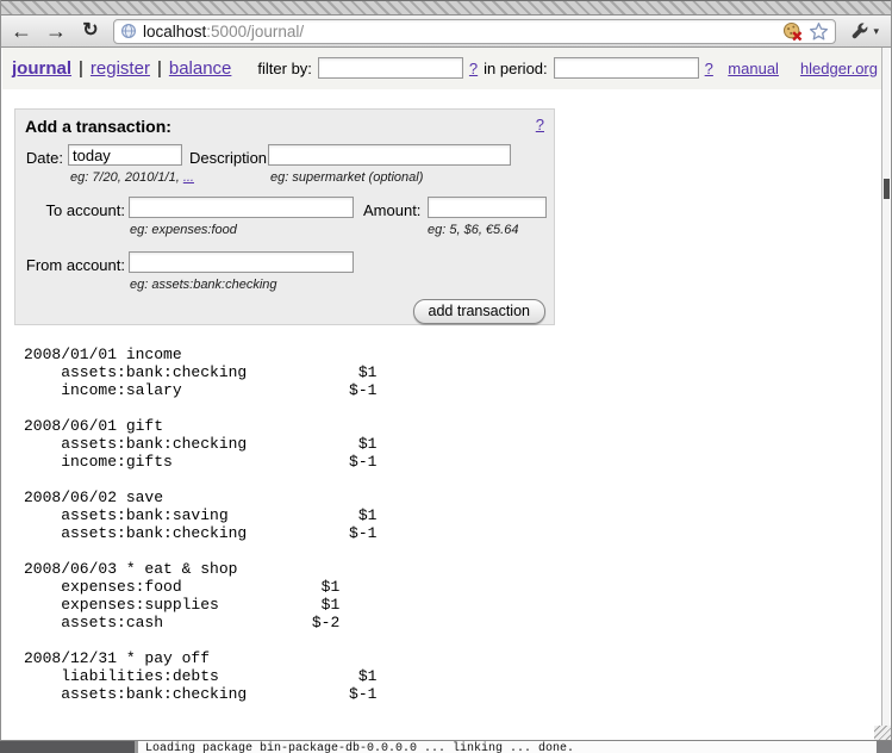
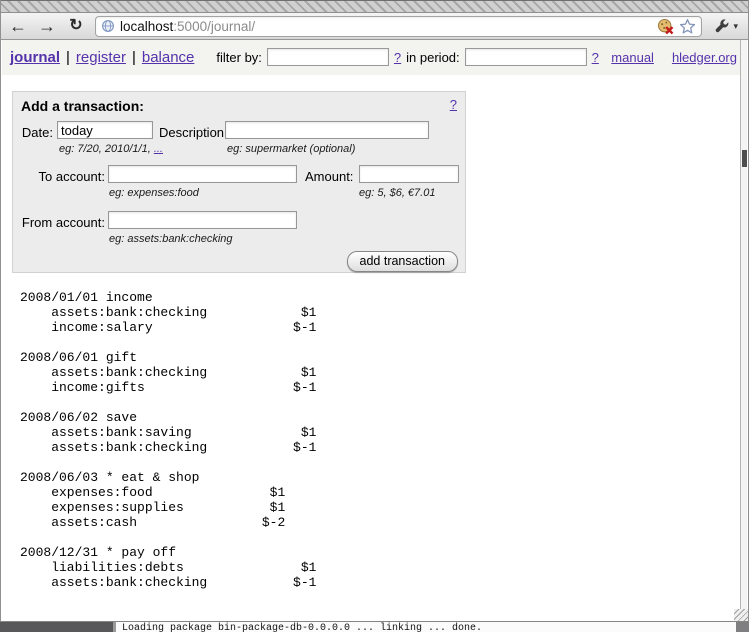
  ←
  →
  ↻
  localhost:5000/journal/
  ▾
  journal
  |
  register
  |
  balance
  filter by:
  ?
  in period:
  ?
  manual
  hledger.org
  Add a transaction:
  ?
  Date:
  today
  Description
  eg: 7/20, 2010/1/1, ...
  eg: supermarket (optional)
  To account:
  Amount:
  eg: expenses:food
- eg: 5, $6, €5.64
+ eg: 5, $6, €7.01
  From account:
  eg: assets:bank:checking
  add transaction
  2008/01/01 income
  assets:bank:checking $1
  income:salary $-1
  2008/06/01 gift
  assets:bank:checking $1
  income:gifts $-1
  2008/06/02 save
  assets:bank:saving $1
  assets:bank:checking $-1
  2008/06/03 * eat & shop
  expenses:food $1
  expenses:supplies $1
  assets:cash $-2
  2008/12/31 * pay off
  liabilities:debts $1
  assets:bank:checking $-1
  Loading package bin-package-db-0.0.0.0 ... linking ... done.
